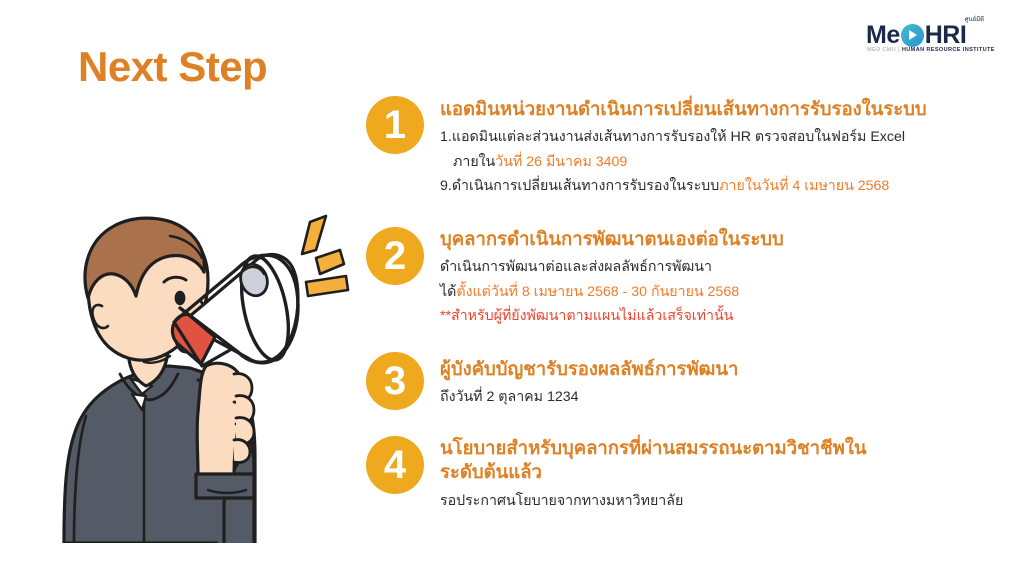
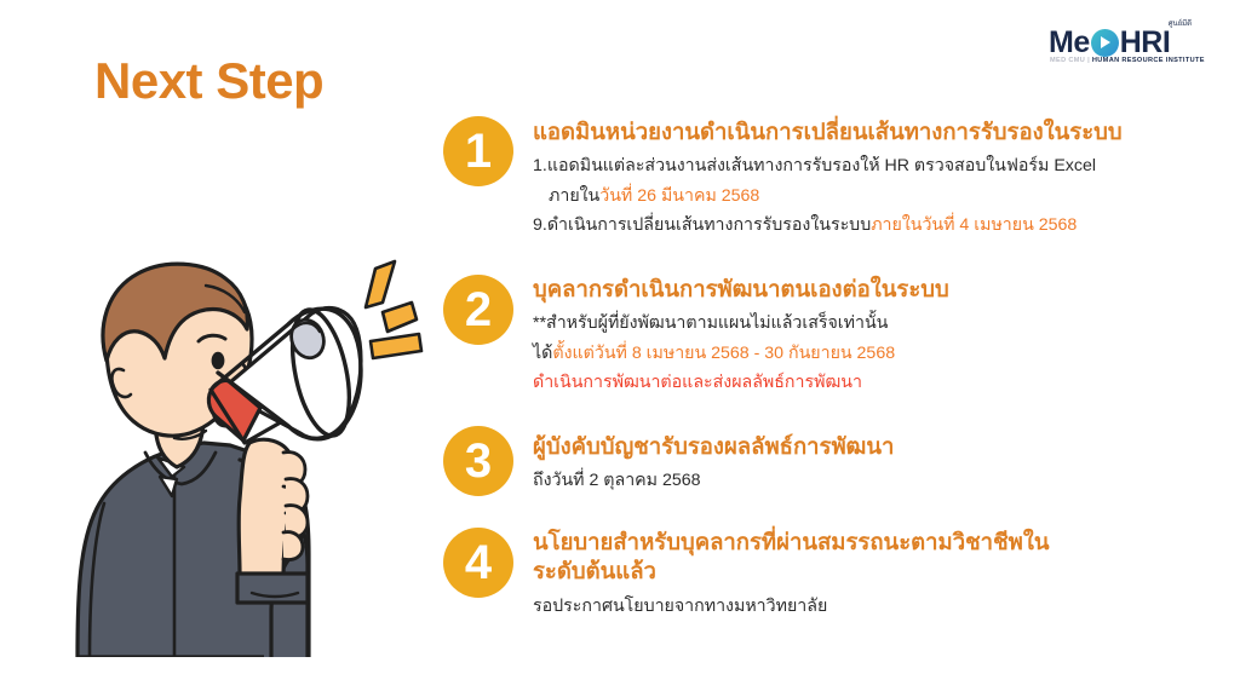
  Me
  HRI
  Next Step
  1
  แอดมินหน่วยงานดำเนินการเปลี่ยนเส้นทางการรับรองในระบบ
  1.แอดมินแต่ละส่วนงานส่งเส้นทางการรับรองให้ HR ตรวจสอบในฟอร์ม Excel
- ภายในวันที่ 26 มีนาคม 3409
+ ภายในวันที่ 26 มีนาคม 2568
  9.ดำเนินการเปลี่ยนเส้นทางการรับรองในระบบภายในวันที่ 4 เมษายน 2568
  2
  บุคลากรดำเนินการพัฒนาตนเองต่อในระบบ
- ดำเนินการพัฒนาต่อและส่งผลลัพธ์การพัฒนา
+ **สำหรับผู้ที่ยังพัฒนาตามแผนไม่แล้วเสร็จเท่านั้น
  ได้ตั้งแต่วันที่ 8 เมษายน 2568 - 30 กันยายน 2568
- **สำหรับผู้ที่ยังพัฒนาตามแผนไม่แล้วเสร็จเท่านั้น
+ ดำเนินการพัฒนาต่อและส่งผลลัพธ์การพัฒนา
  3
  ผู้บังคับบัญชารับรองผลลัพธ์การพัฒนา
- ถึงวันที่ 2 ตุลาคม 1234
+ ถึงวันที่ 2 ตุลาคม 2568
  4
  นโยบายสำหรับบุคลากรที่ผ่านสมรรถนะตามวิชาชีพในระดับต้นแล้ว
  รอประกาศนโยบายจากทางมหาวิทยาลัย
